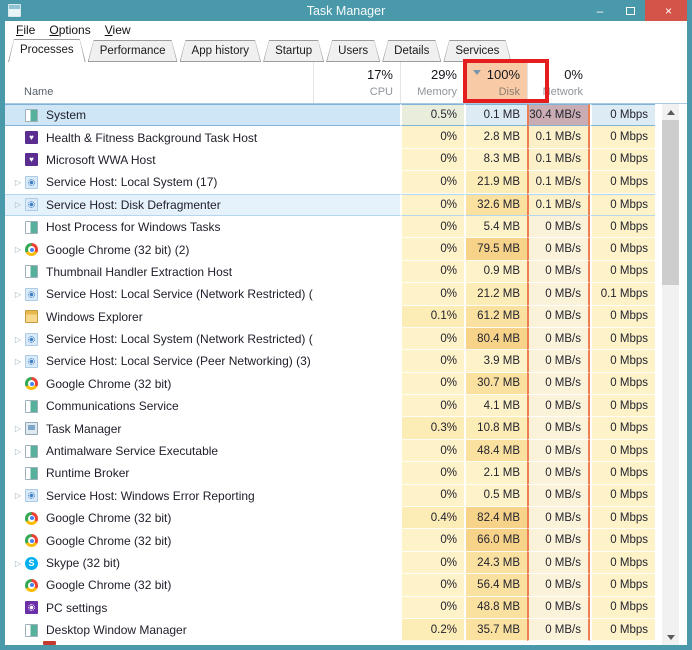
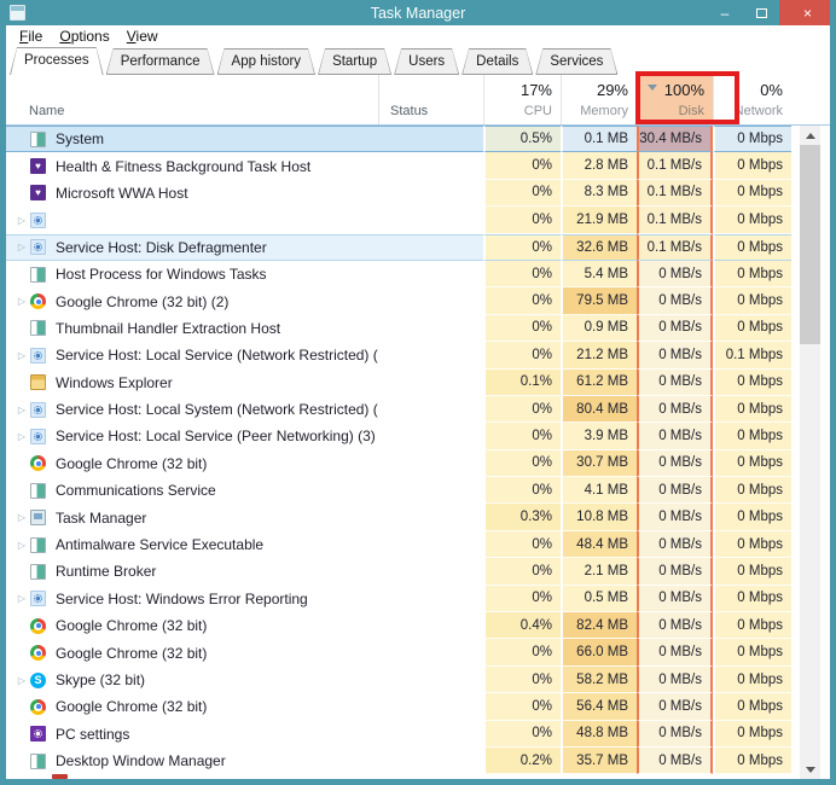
  Task Manager
  –
  ×
  File
  Options
  View
  Processes
  Performance
  App history
  Startup
  Users
  Details
  Services
  Name
+ Status
  17%
  CPU
  29%
  Memory
  100%
  Disk
  0%
  Network
  System
  0.5%
  0.1 MB
  30.4 MB/s
  0 Mbps
  ♥
  Health & Fitness Background Task Host
  0%
  2.8 MB
  0.1 MB/s
  0 Mbps
  ♥
  Microsoft WWA Host
  0%
  8.3 MB
  0.1 MB/s
  0 Mbps
  ▷
- Service Host: Local System (17)
  0%
  21.9 MB
  0.1 MB/s
  0 Mbps
  ▷
  Service Host: Disk Defragmenter
  0%
  32.6 MB
  0.1 MB/s
  0 Mbps
  Host Process for Windows Tasks
  0%
  5.4 MB
  0 MB/s
  0 Mbps
  ▷
  Google Chrome (32 bit) (2)
  0%
  79.5 MB
  0 MB/s
  0 Mbps
  Thumbnail Handler Extraction Host
  0%
  0.9 MB
  0 MB/s
  0 Mbps
  ▷
  Service Host: Local Service (Network Restricted) (
  0%
  21.2 MB
  0 MB/s
  0.1 Mbps
  Windows Explorer
  0.1%
  61.2 MB
  0 MB/s
  0 Mbps
  ▷
  Service Host: Local System (Network Restricted) (
  0%
  80.4 MB
  0 MB/s
  0 Mbps
  ▷
  Service Host: Local Service (Peer Networking) (3)
  0%
  3.9 MB
  0 MB/s
  0 Mbps
  Google Chrome (32 bit)
  0%
  30.7 MB
  0 MB/s
  0 Mbps
  Communications Service
  0%
  4.1 MB
  0 MB/s
  0 Mbps
  ▷
  Task Manager
  0.3%
  10.8 MB
  0 MB/s
  0 Mbps
  ▷
  Antimalware Service Executable
  0%
  48.4 MB
  0 MB/s
  0 Mbps
  Runtime Broker
  0%
  2.1 MB
  0 MB/s
  0 Mbps
  ▷
  Service Host: Windows Error Reporting
  0%
  0.5 MB
  0 MB/s
  0 Mbps
  Google Chrome (32 bit)
  0.4%
  82.4 MB
  0 MB/s
  0 Mbps
  Google Chrome (32 bit)
  0%
  66.0 MB
  0 MB/s
  0 Mbps
  ▷
  S
  Skype (32 bit)
  0%
- 24.3 MB
+ 58.2 MB
  0 MB/s
  0 Mbps
  Google Chrome (32 bit)
  0%
  56.4 MB
  0 MB/s
  0 Mbps
  PC settings
  0%
  48.8 MB
  0 MB/s
  0 Mbps
  Desktop Window Manager
  0.2%
  35.7 MB
  0 MB/s
  0 Mbps
